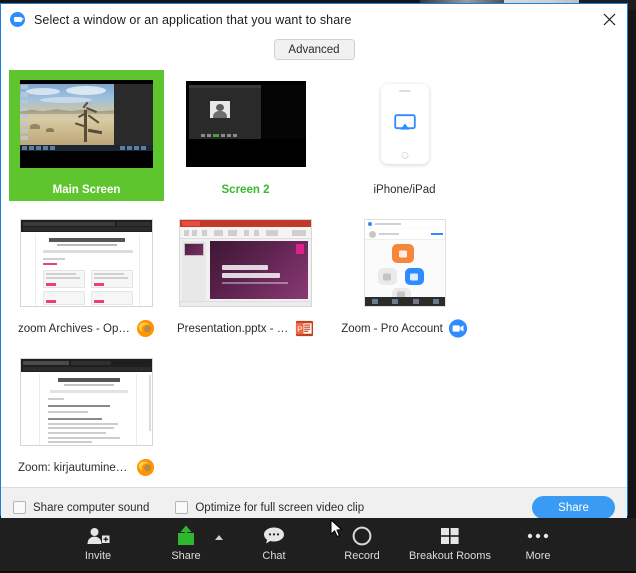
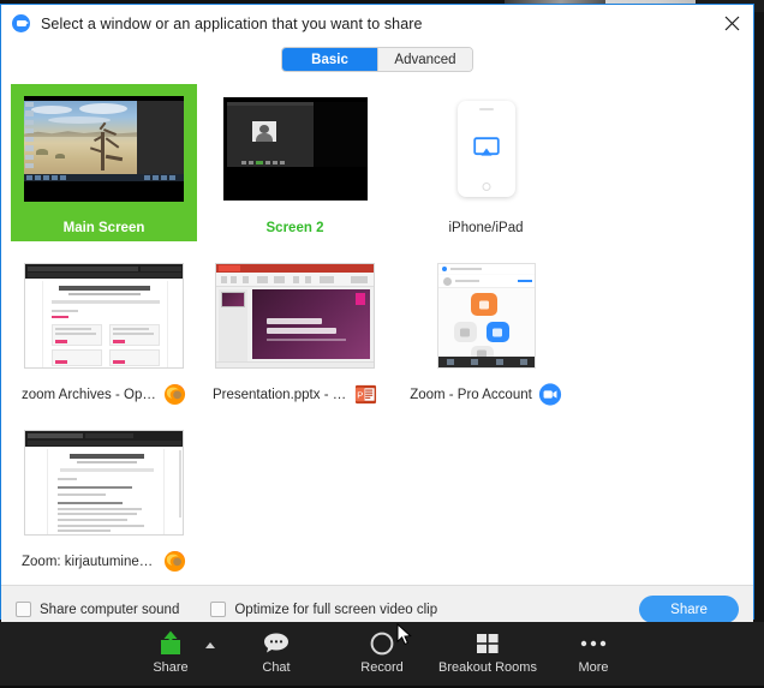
  Select a window or an application that you want to share
+ Basic
  Advanced
  Main Screen
  Screen 2
  iPhone/iPad
  zoom Archives - Opett
  Presentation.pptx - Po
  P
  Zoom - Pro Account
  Zoom: kirjautuminen i
  Share computer sound
  Optimize for full screen video clip
  Share
- Invite
  Share
  Chat
  Record
  Breakout Rooms
  More
